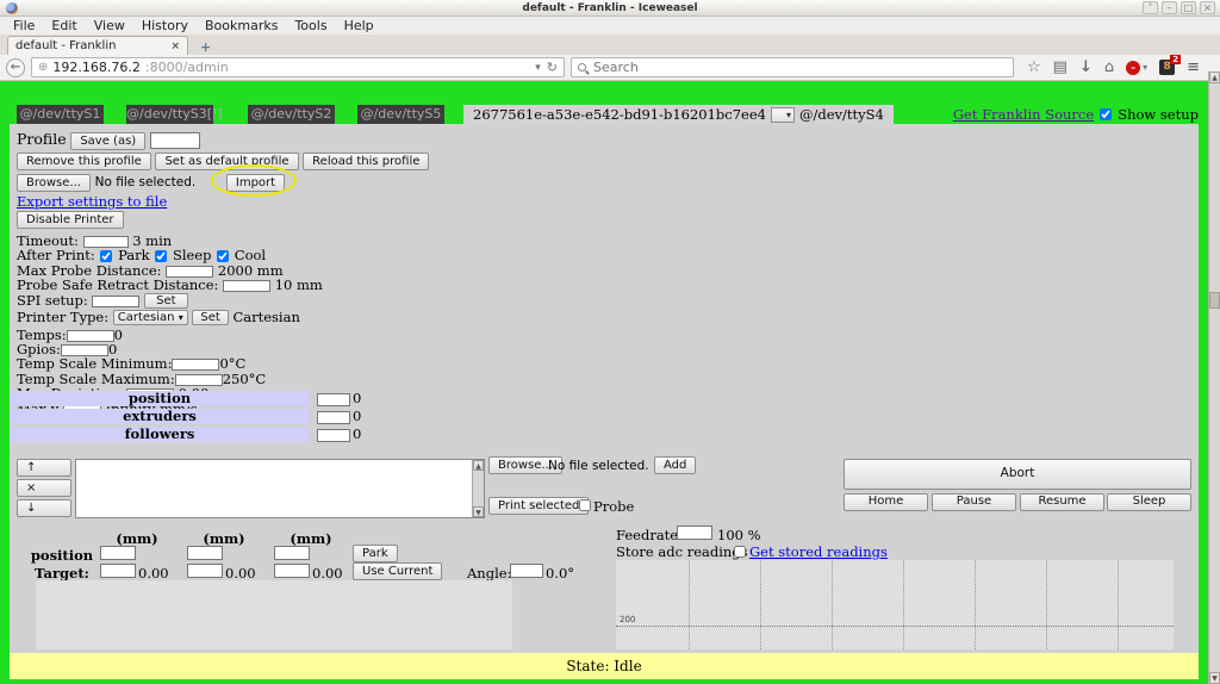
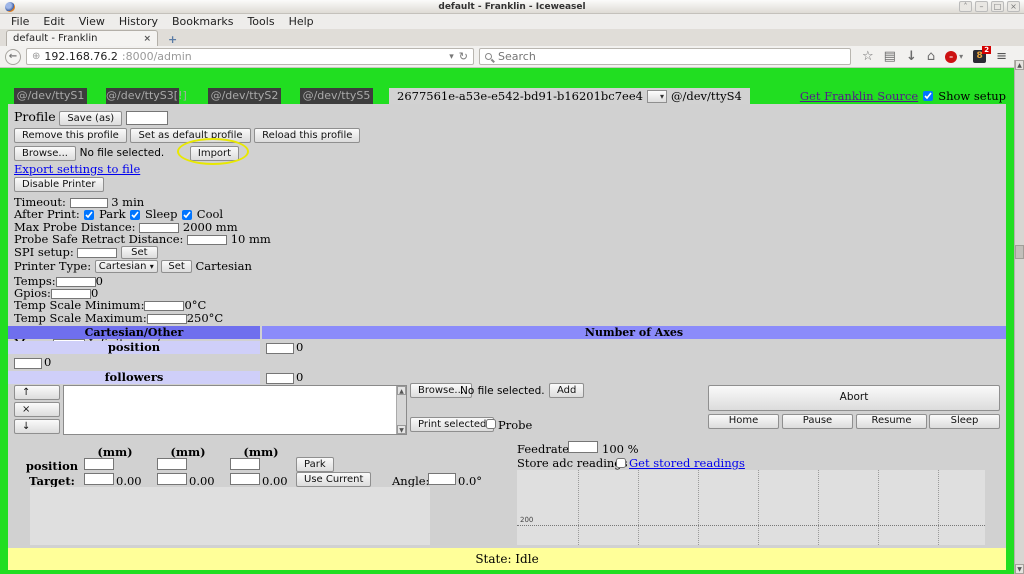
  default - Franklin - Iceweasel
  ˄
  –
  □
  ×
  File
  Edit
  View
  History
  Bookmarks
  Tools
  Help
  default - Franklin
  ×
  +
  ←
  ⊕
  192.168.76.2
  :8000/admin
  ▾
  ↻
  Search
  ☆
  ▤
  ↓
  ⌂
  –
  ▾
  8
  2
  ≡
  @/dev/ttyS1
  @/dev/ttyS3[!]
  @/dev/ttyS2
  @/dev/ttyS5
  2677561e-a53e-e542-bd91-b16201bc7ee4
  ▾
  @/dev/ttyS4
  Get Franklin Source
  Show setup
  Profile Save (as)
  Remove this profile Set as default profile Reload this profile
  Browse... No file selected. Import
  Export settings to file
  Disable Printer
  Timeout: 3 min
  After Print: Park Sleep Cool
  Max Probe Distance: 2000 mm
  Probe Safe Retract Distance: 10 mm
  SPI setup: Set
  Printer Type: Cartesian ▾ Set Cartesian
  Temps: 0
  Gpios: 0
  Temp Scale Minimum: 0°C
  Temp Scale Maximum: 250°C
+ Cartesian/Other
+ Number of Axes
  position
  0
- extruders
  0
  followers
  0
  ↑
  ×
  ↓
  Browse...
  No file selected.
  Add
  Print selected
  Probe
  Abort
  Home
  Pause
  Resume
  Sleep
  (mm)
  (mm)
  (mm)
  position
  Park
  Target:
  0.00
  0.00
  0.00
  Use Current
  Angle
  0.0°
  Feedrate
  100 %
  Store adc readings
  Get stored readings
  200
  State: Idle
